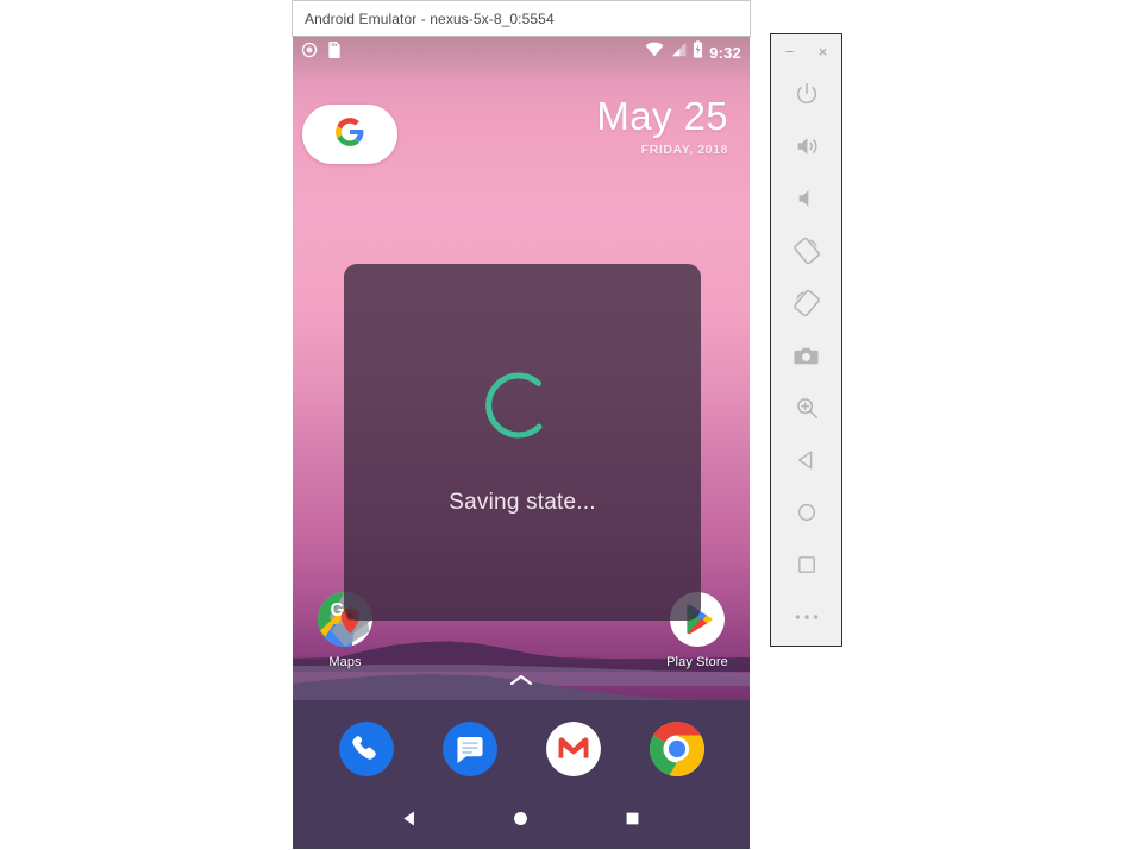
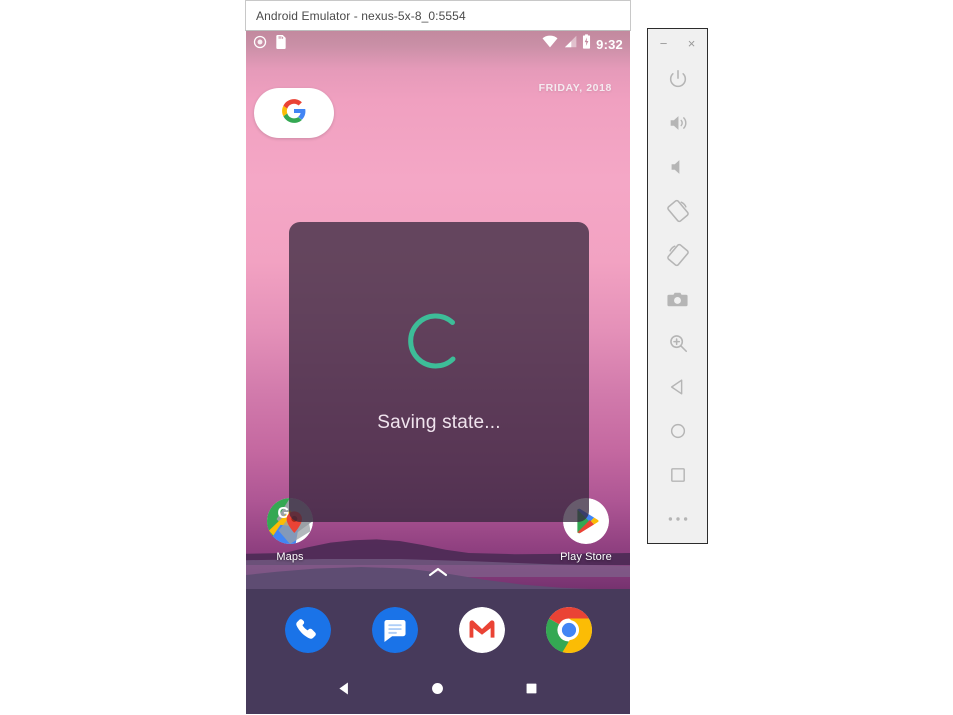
  Android Emulator - nexus-5x-8_0:5554
  9:32
- May 25
  FRIDAY, 2018
  G
  Maps
  Play Store
  Saving state...
  −
  ×
